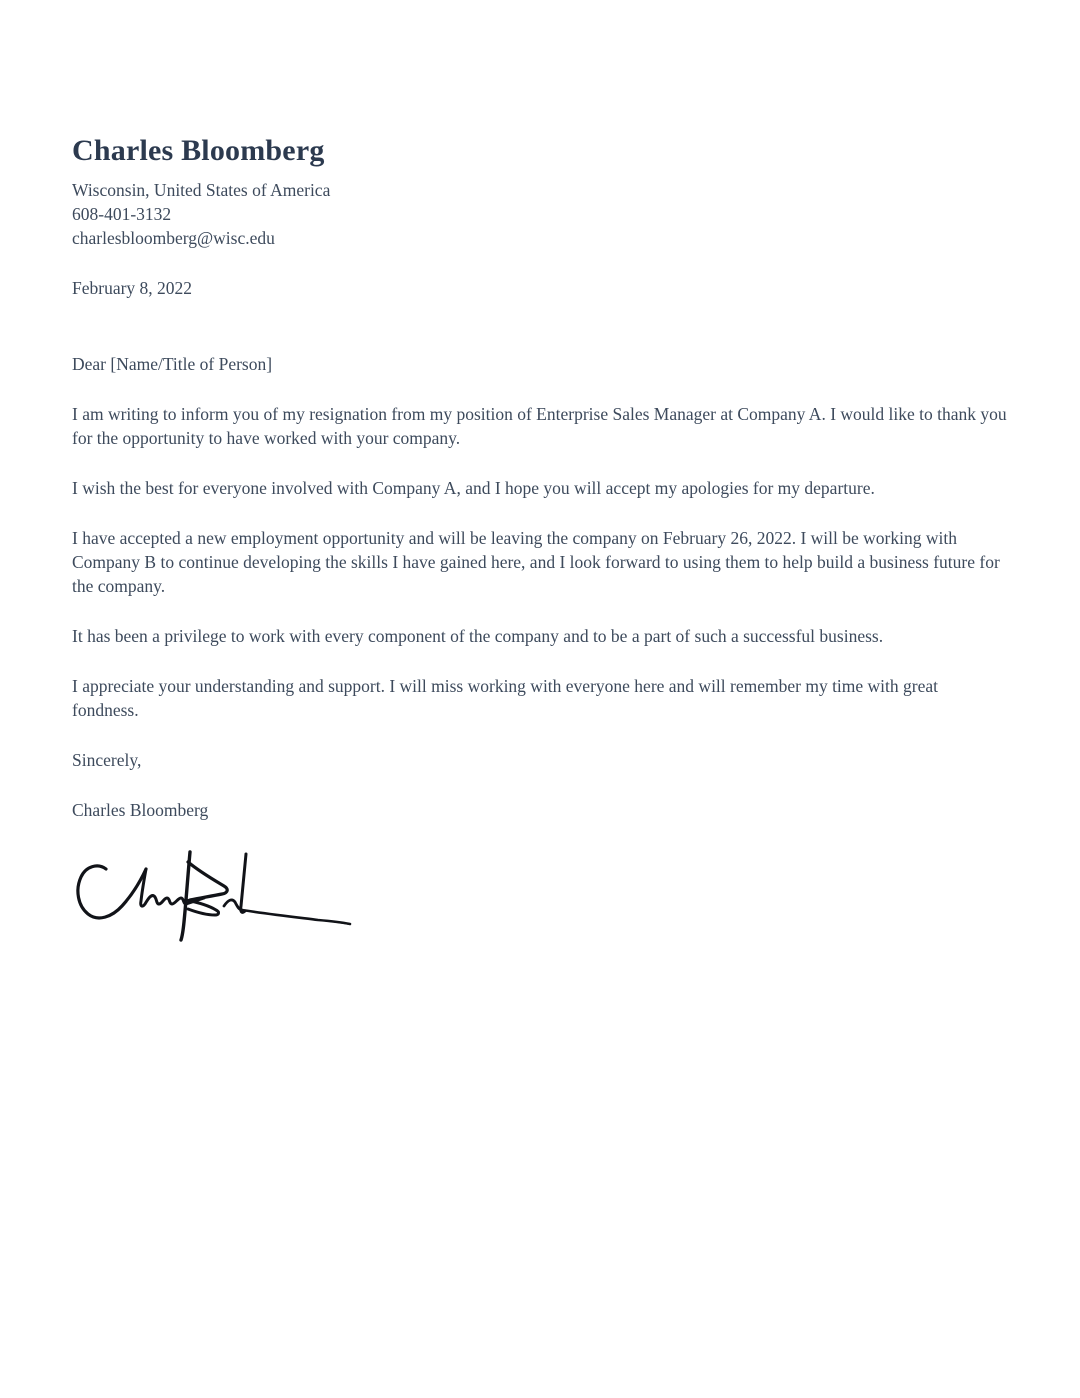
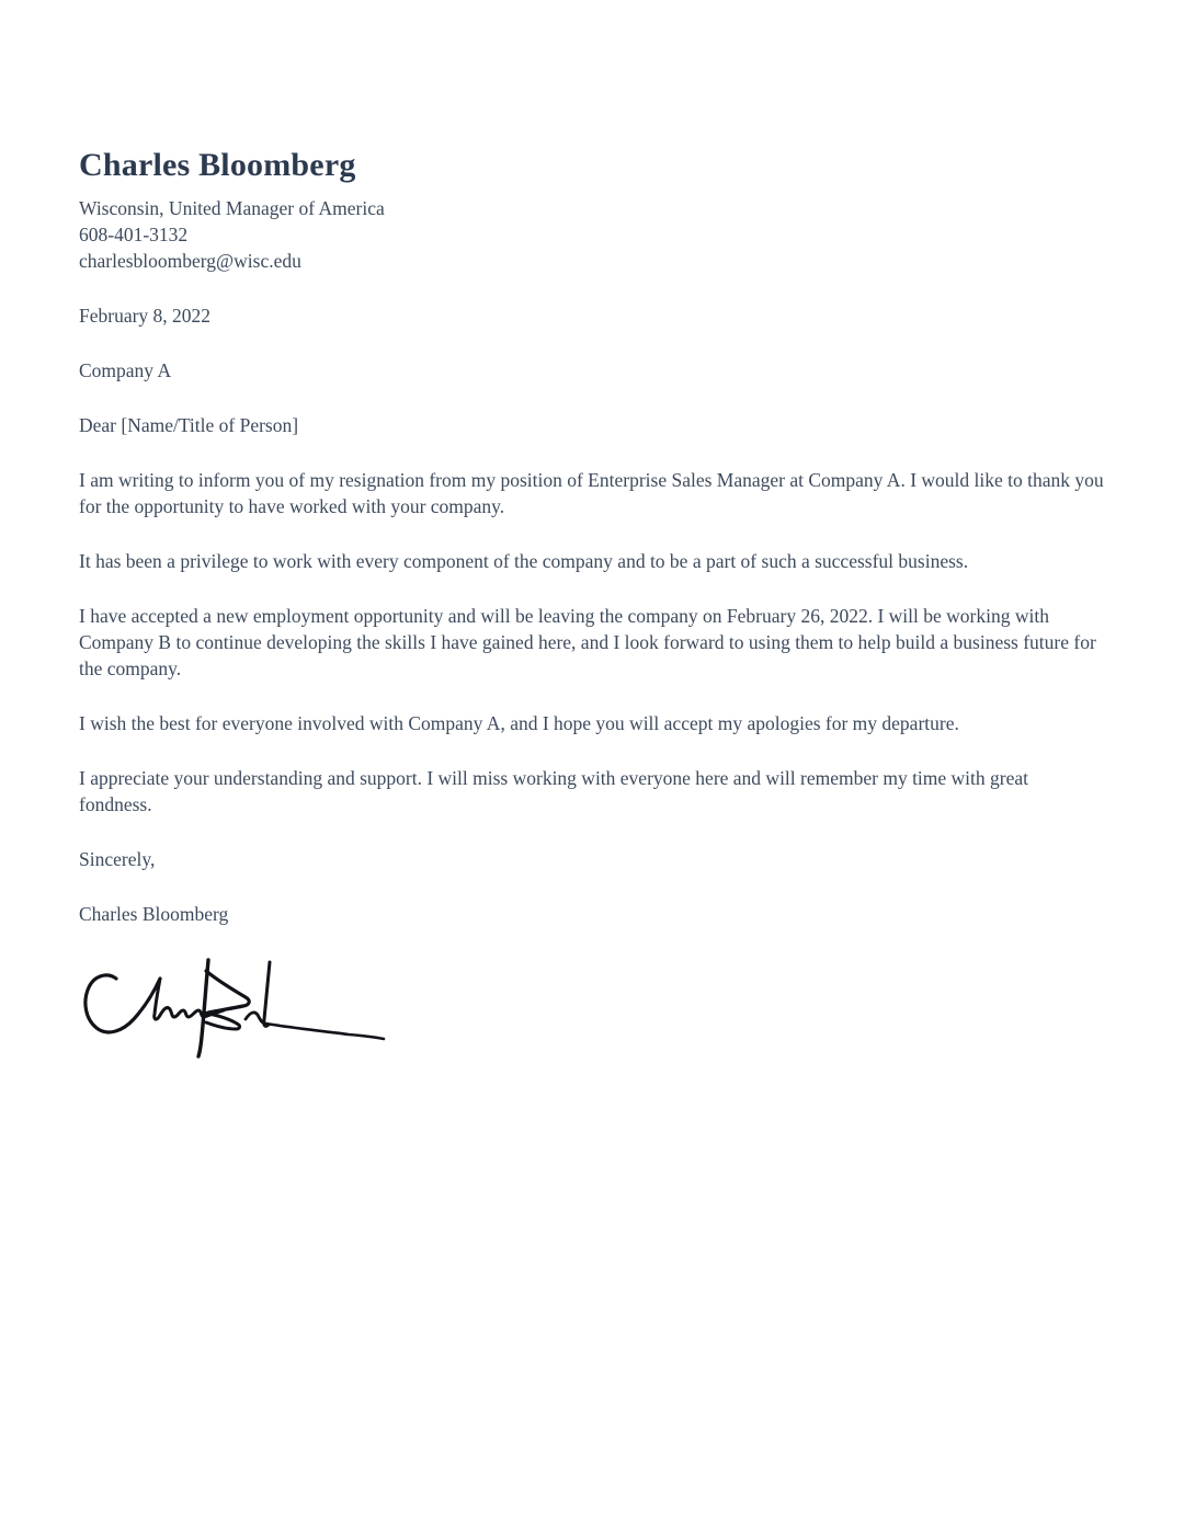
  Charles Bloomberg
- Wisconsin, United States of America
+ Wisconsin, United Manager of America
  608-401-3132
  charlesbloomberg@wisc.edu
  February 8, 2022
+ Company A
  Dear [Name/Title of Person]
  I am writing to inform you of my resignation from my position of Enterprise Sales Manager at Company A. I would like to thank you for the opportunity to have worked with your company.
- I wish the best for everyone involved with Company A, and I hope you will accept my apologies for my departure.
+ It has been a privilege to work with every component of the company and to be a part of such a successful business.
  I have accepted a new employment opportunity and will be leaving the company on February 26, 2022. I will be working with Company B to continue developing the skills I have gained here, and I look forward to using them to help build a business future for the company.
- It has been a privilege to work with every component of the company and to be a part of such a successful business.
+ I wish the best for everyone involved with Company A, and I hope you will accept my apologies for my departure.
  I appreciate your understanding and support. I will miss working with everyone here and will remember my time with great fondness.
  Sincerely,
  Charles Bloomberg
